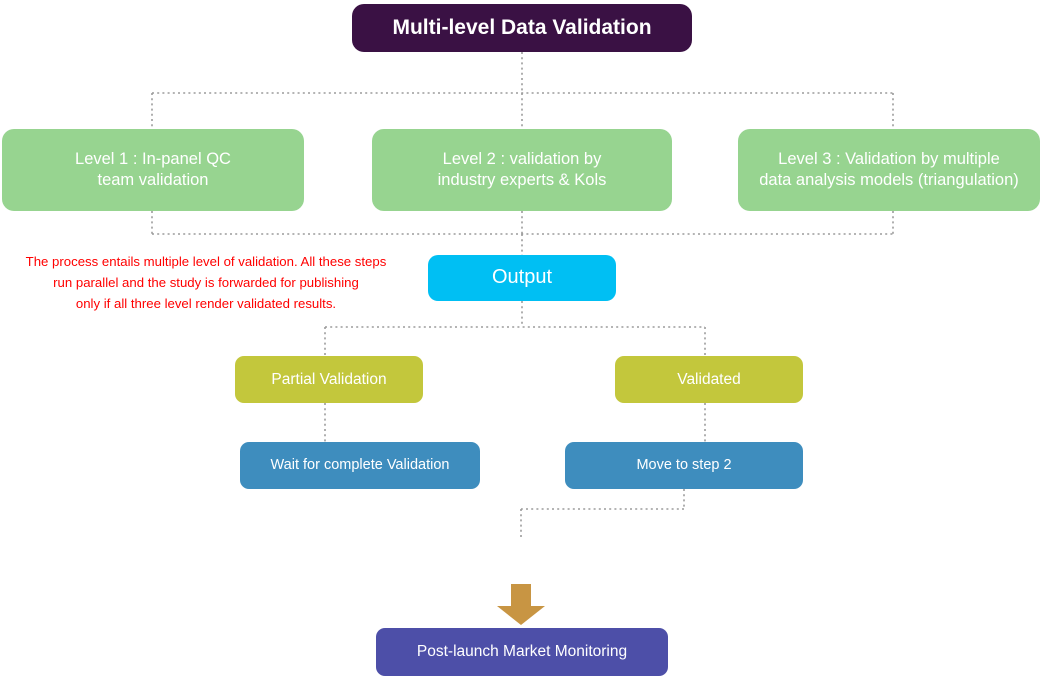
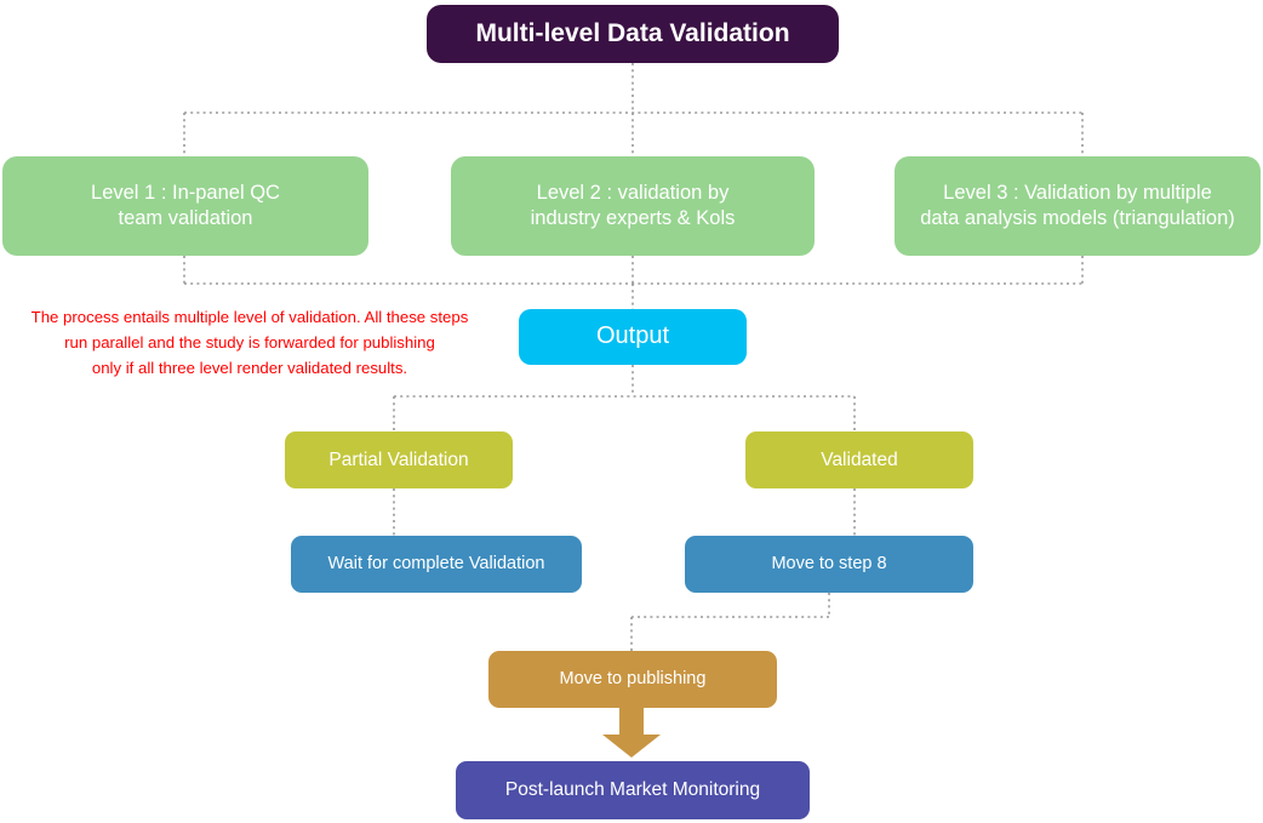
  Multi-level Data Validation
  Level 1 : In-panel QC
  team validation
  Level 2 : validation by
  industry experts & Kols
  Level 3 : Validation by multiple
  data analysis models (triangulation)
  The process entails multiple level of validation. All these steps
  run parallel and the study is forwarded for publishing
  only if all three level render validated results.
  Output
  Partial Validation
  Validated
  Wait for complete Validation
- Move to step 2
+ Move to step 8
+ Move to publishing
  Post-launch Market Monitoring
